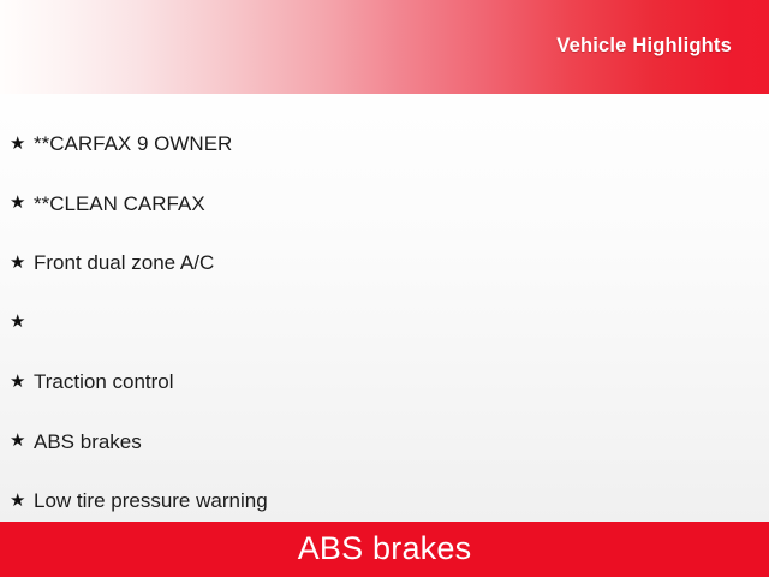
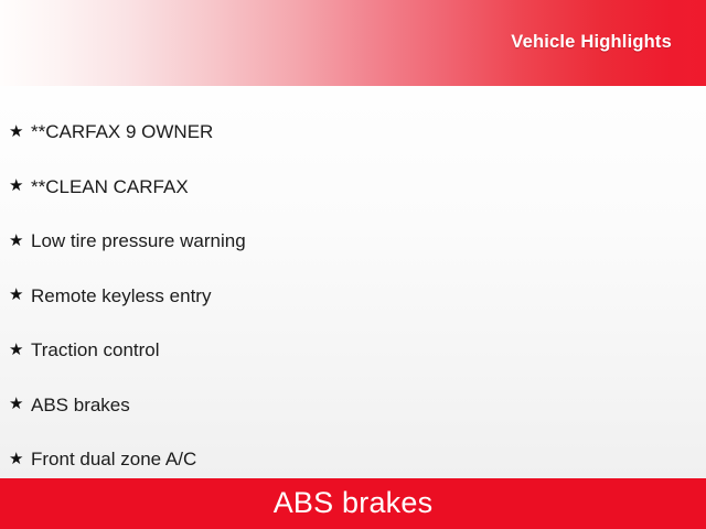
  Vehicle Highlights
  ★
  **CARFAX 9 OWNER
  ★
  **CLEAN CARFAX
  ★
- Front dual zone A/C
+ Low tire pressure warning
  ★
+ Remote keyless entry
  ★
  Traction control
  ★
  ABS brakes
  ★
- Low tire pressure warning
+ Front dual zone A/C
  ABS brakes
